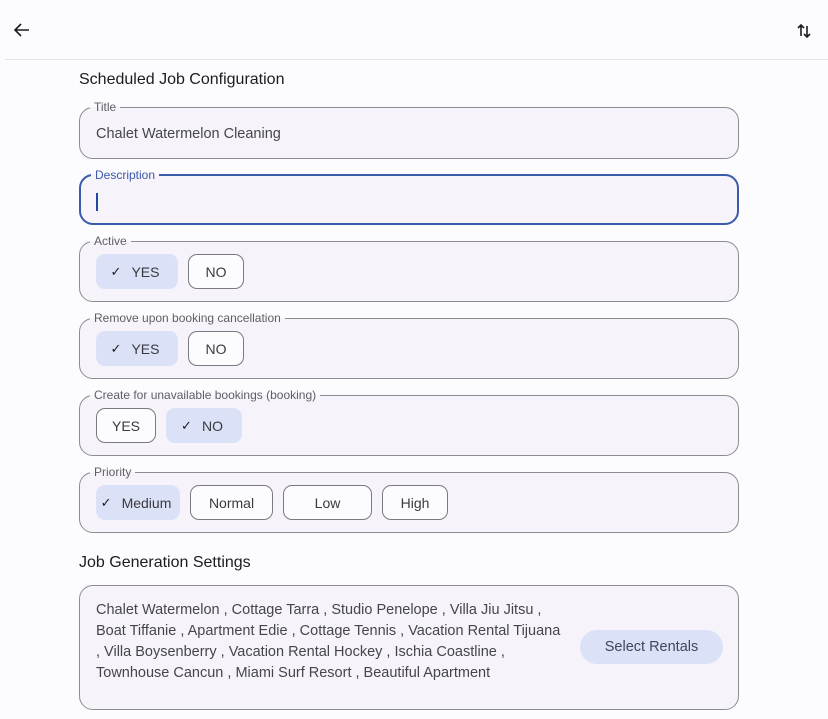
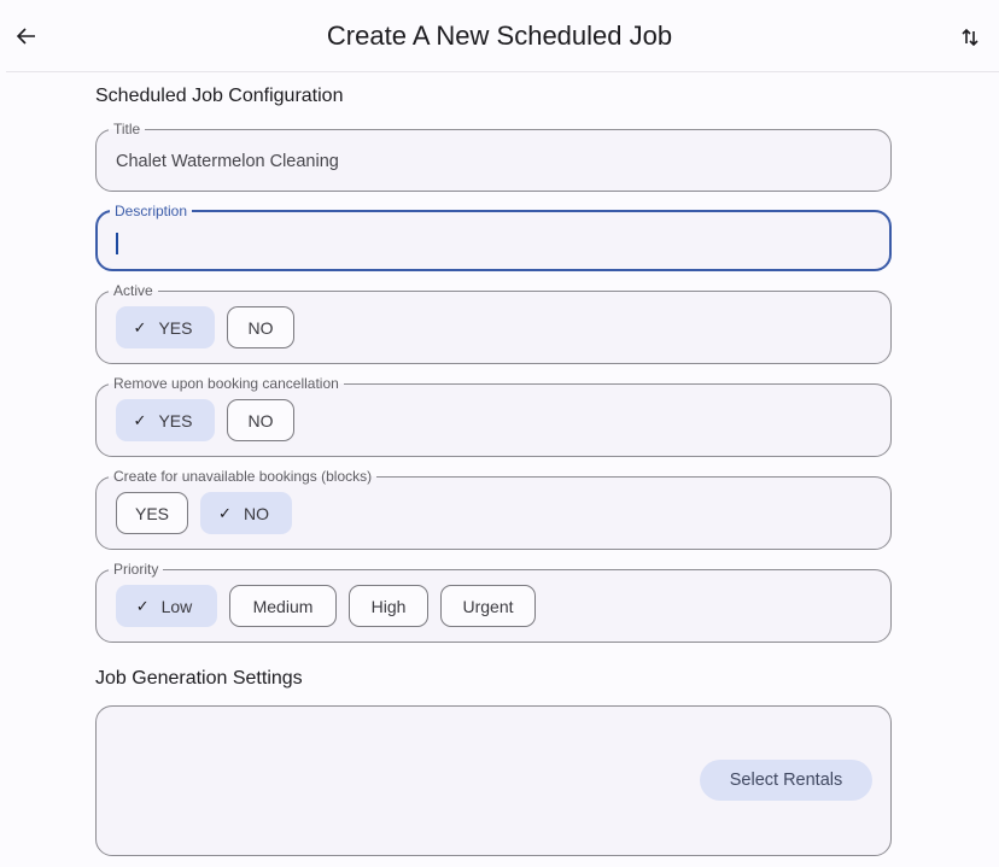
+ Create A New Scheduled Job
  Scheduled Job Configuration
  Title
  Chalet Watermelon Cleaning
  Description
  Active
  ✓
  YES
  NO
  Remove upon booking cancellation
  ✓
  YES
  NO
- Create for unavailable bookings (booking)
+ Create for unavailable bookings (blocks)
  YES
  ✓
  NO
  Priority
  ✓
- Medium
+ Low
- Normal
- Low
+ Medium
  High
+ Urgent
  Job Generation Settings
- Chalet Watermelon , Cottage Tarra , Studio Penelope , Villa Jiu Jitsu , Boat Tiffanie , Apartment Edie , Cottage Tennis , Vacation Rental Tijuana , Villa Boysenberry , Vacation Rental Hockey , Ischia Coastline , Townhouse Cancun , Miami Surf Resort , Beautiful Apartment
  Select Rentals
